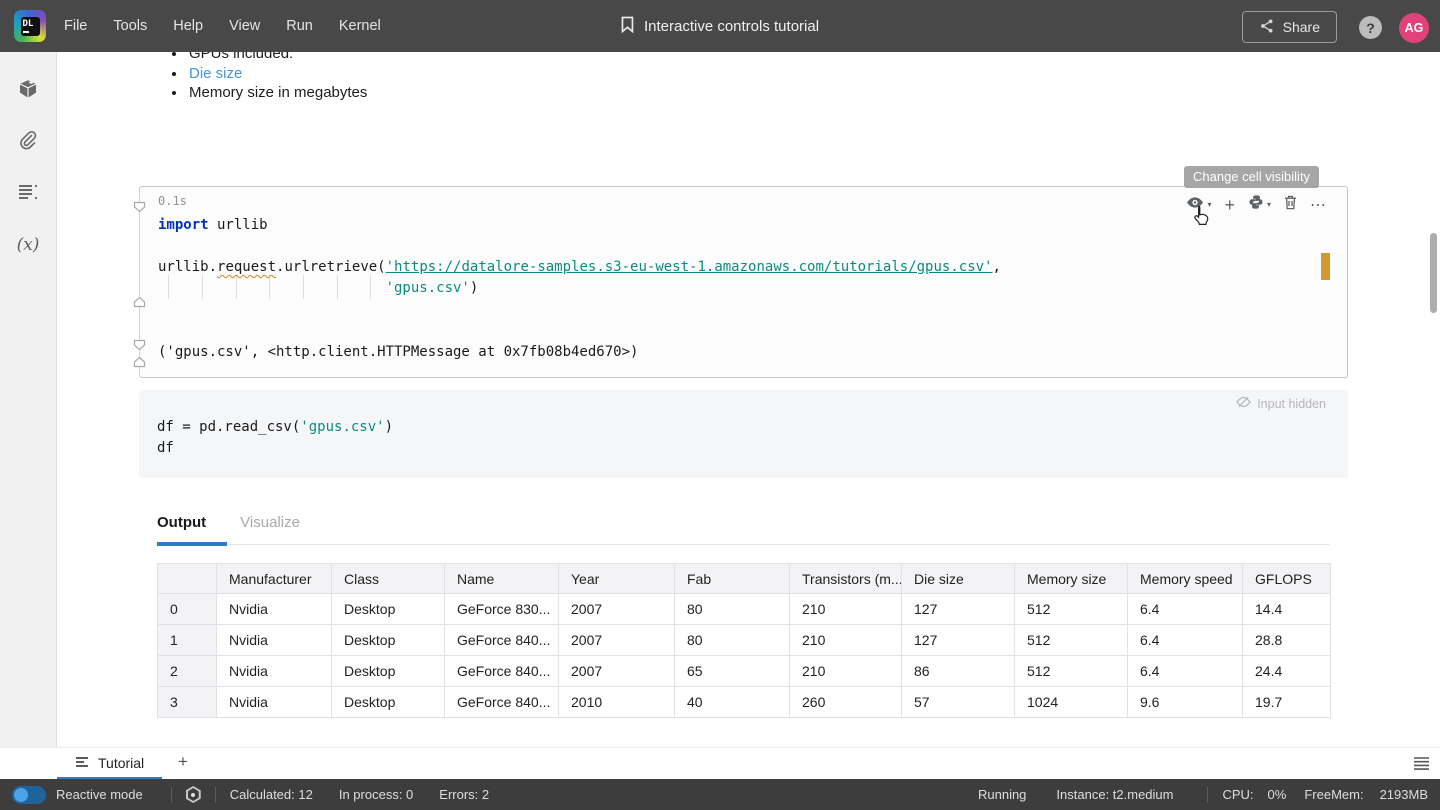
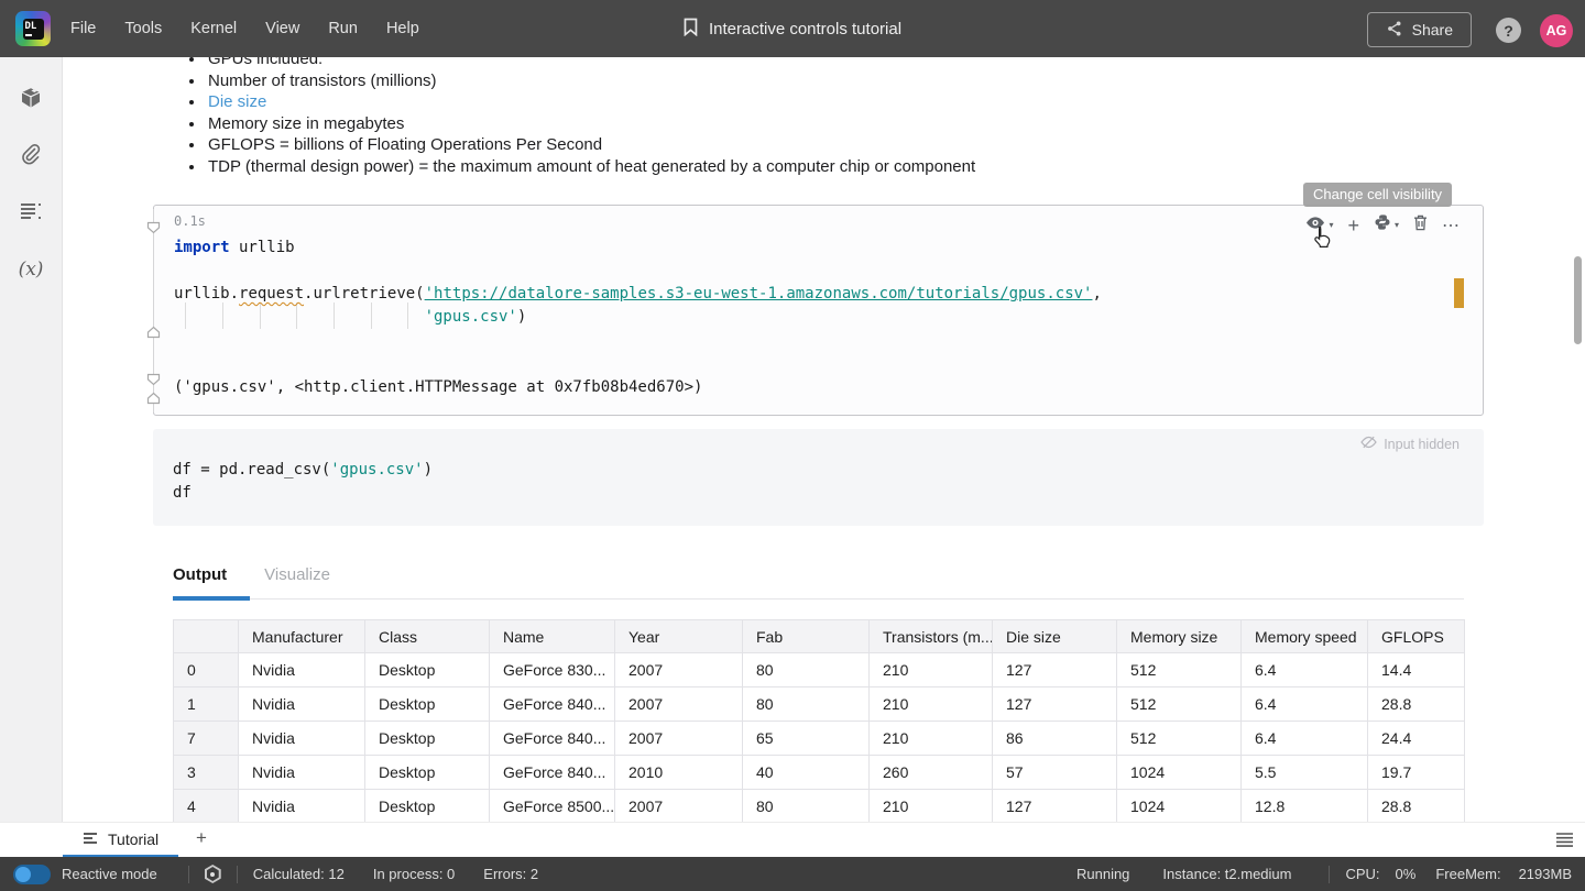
  GPUs included:
+ Number of transistors (millions)
  Die size
  Memory size in megabytes
+ GFLOPS = billions of Floating Operations Per Second
+ TDP (thermal design power) = the maximum amount of heat generated by a computer chip or component
  DL
  File
  Tools
- Help
+ Kernel
  View
  Run
- Kernel
+ Help
  Interactive controls tutorial
  Share
  ?
  AG
  (x)
  0.1s
  ▾
  +
  ▾
  ⋯
  import urllib
  urllib.request.urlretrieve('https://datalore-samples.s3-eu-west-1.amazonaws.com/tutorials/gpus.csv',
  'gpus.csv')
  ('gpus.csv', <http.client.HTTPMessage at 0x7fb08b4ed670>)
  Change cell visibility
  Input hidden
  df = pd.read_csv('gpus.csv')
  df
  Output
  Visualize
  	Manufacturer	Class	Name	Year	Fab	Transistors (m...	Die size	Memory size	Memory speed	GFLOPS
  0	Nvidia	Desktop	GeForce 830...	2007	80	210	127	512	6.4	14.4
  1	Nvidia	Desktop	GeForce 840...	2007	80	210	127	512	6.4	28.8
- 2	Nvidia	Desktop	GeForce 840...	2007	65	210	86	512	6.4	24.4
+ 7	Nvidia	Desktop	GeForce 840...	2007	65	210	86	512	6.4	24.4
- 3	Nvidia	Desktop	GeForce 840...	2010	40	260	57	1024	9.6	19.7
+ 3	Nvidia	Desktop	GeForce 840...	2010	40	260	57	1024	5.5	19.7
+ 4	Nvidia	Desktop	GeForce 8500...	2007	80	210	127	1024	12.8	28.8
  Tutorial
  +
  Reactive mode
  Calculated: 12
  In process: 0
  Errors: 2
  Running
  Instance: t2.medium
  CPU:
  0%
  FreeMem:
  2193MB
